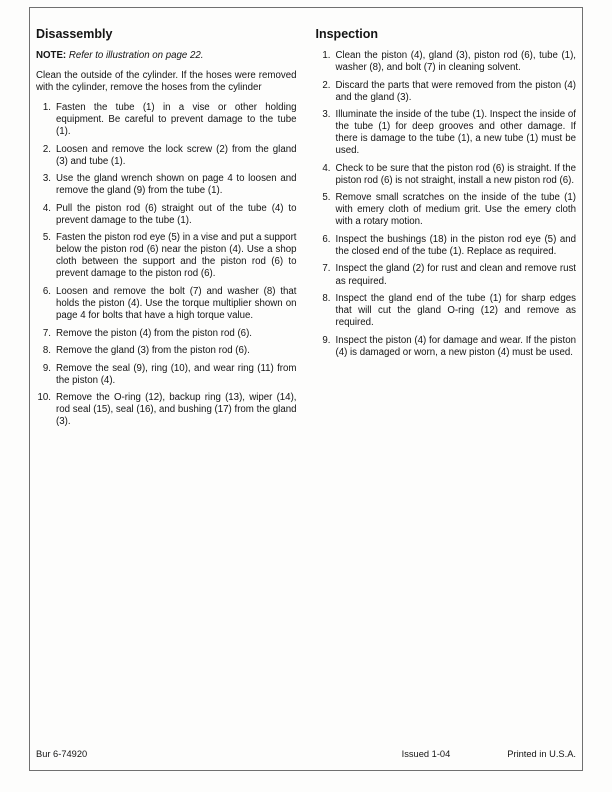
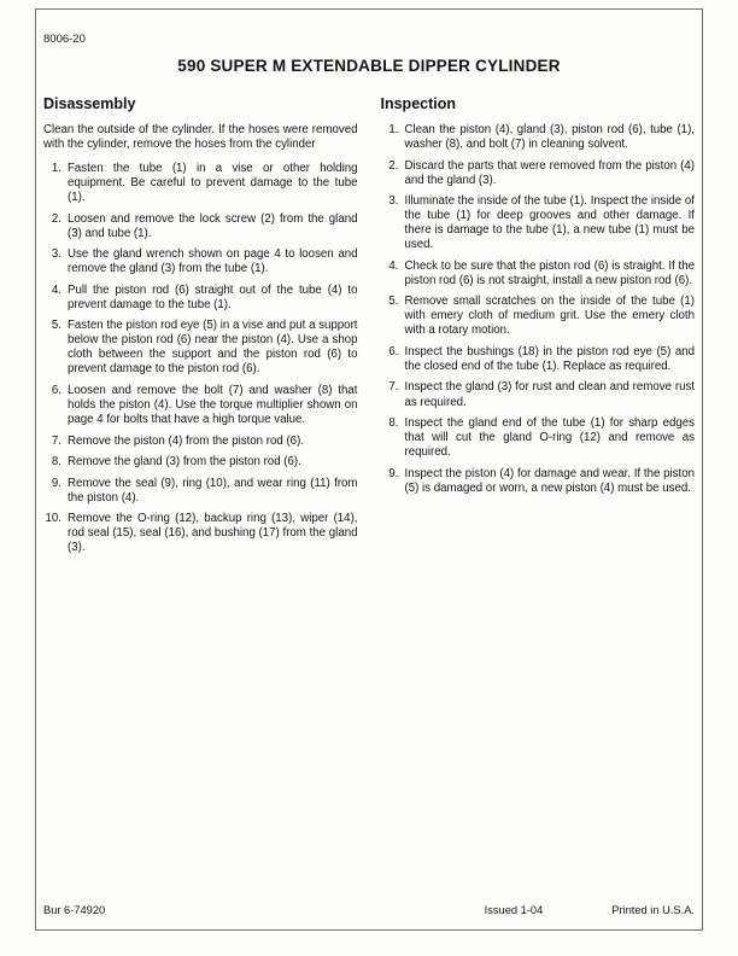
+ 8006-20
+ 590 SUPER M EXTENDABLE DIPPER CYLINDER
  Disassembly
- NOTE: Refer to illustration on page 22.
  Clean the outside of the cylinder. If the hoses were removed with the cylinder, remove the hoses from the cylinder
  1.
  Fasten the tube (1) in a vise or other holding equipment. Be careful to prevent damage to the tube (1).
  2.
  Loosen and remove the lock screw (2) from the gland (3) and tube (1).
  3.
- Use the gland wrench shown on page 4 to loosen and remove the gland (9) from the tube (1).
+ Use the gland wrench shown on page 4 to loosen and remove the gland (3) from the tube (1).
  4.
  Pull the piston rod (6) straight out of the tube (4) to prevent damage to the tube (1).
  5.
  Fasten the piston rod eye (5) in a vise and put a support below the piston rod (6) near the piston (4). Use a shop cloth between the support and the piston rod (6) to prevent damage to the piston rod (6).
  6.
  Loosen and remove the bolt (7) and washer (8) that holds the piston (4). Use the torque multiplier shown on page 4 for bolts that have a high torque value.
  7.
  Remove the piston (4) from the piston rod (6).
  8.
  Remove the gland (3) from the piston rod (6).
  9.
  Remove the seal (9), ring (10), and wear ring (11) from the piston (4).
  10.
  Remove the O-ring (12), backup ring (13), wiper (14), rod seal (15), seal (16), and bushing (17) from the gland (3).
  Inspection
  1.
  Clean the piston (4), gland (3), piston rod (6), tube (1), washer (8), and bolt (7) in cleaning solvent.
  2.
  Discard the parts that were removed from the piston (4) and the gland (3).
  3.
  Illuminate the inside of the tube (1). Inspect the inside of the tube (1) for deep grooves and other damage. If there is damage to the tube (1), a new tube (1) must be used.
  4.
  Check to be sure that the piston rod (6) is straight. If the piston rod (6) is not straight, install a new piston rod (6).
  5.
  Remove small scratches on the inside of the tube (1) with emery cloth of medium grit. Use the emery cloth with a rotary motion.
  6.
  Inspect the bushings (18) in the piston rod eye (5) and the closed end of the tube (1). Replace as required.
  7.
- Inspect the gland (2) for rust and clean and remove rust as required.
+ Inspect the gland (3) for rust and clean and remove rust as required.
  8.
  Inspect the gland end of the tube (1) for sharp edges that will cut the gland O-ring (12) and remove as required.
  9.
- Inspect the piston (4) for damage and wear. If the piston (4) is damaged or worn, a new piston (4) must be used.
+ Inspect the piston (4) for damage and wear. If the piston (5) is damaged or worn, a new piston (4) must be used.
  Bur 6-74920
  Issued 1-04
  Printed in U.S.A.
